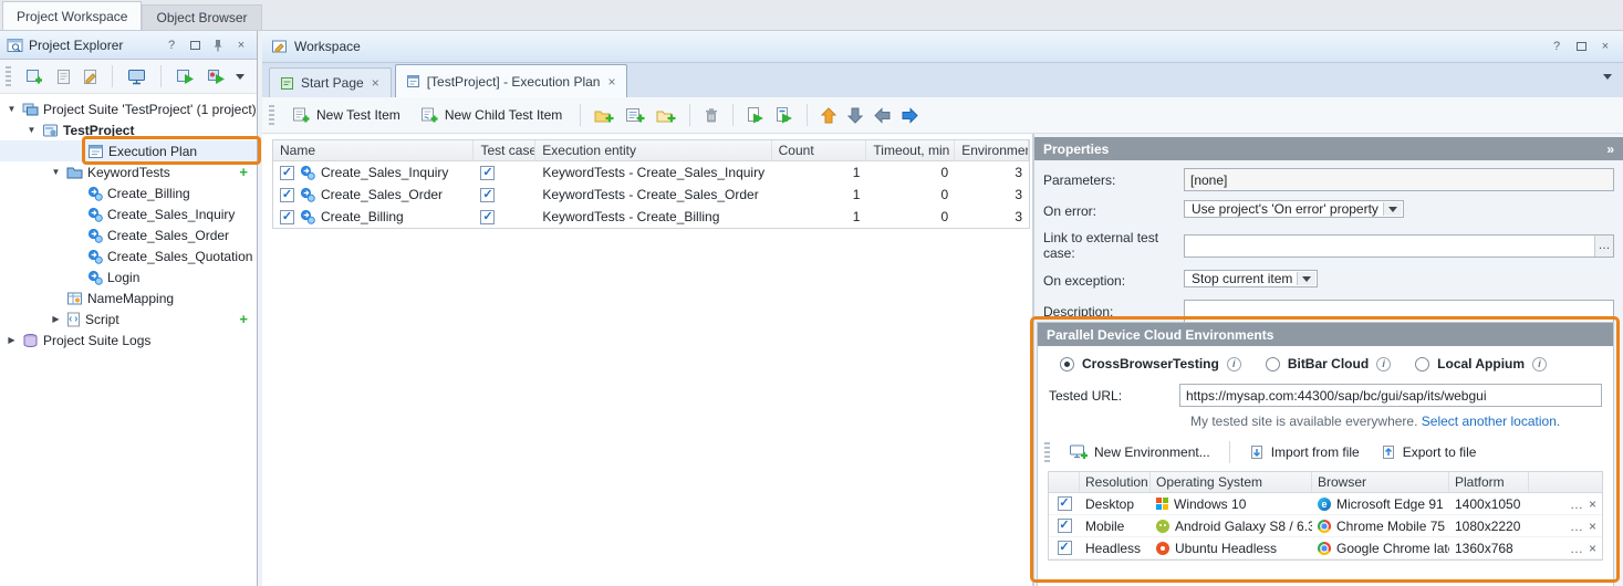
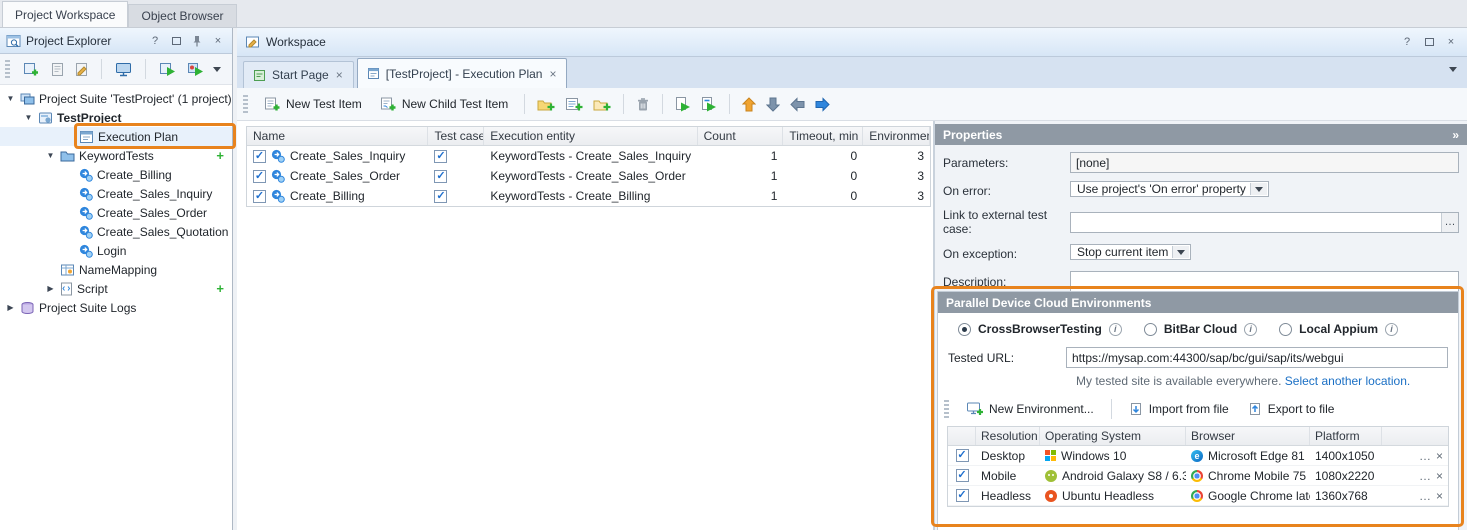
  Project Workspace
  Object Browser
  Project Explorer
  ?
  ×
  ▼
  Project Suite 'TestProject' (1 project)
  ▼
  TestProject
  Execution Plan
  ▼
  KeywordTests
  +
  Create_Billing
  Create_Sales_Inquiry
  Create_Sales_Order
  Create_Sales_Quotation
  Login
  NameMapping
  ▶
  Script
  +
  ▶
  Project Suite Logs
  Workspace
  ?
  ×
  Start Page
  ×
  [TestProject] - Execution Plan
  ×
  New Test Item
  New Child Test Item
  Name
  Test case
  Execution entity
  Count
  Timeout, min
  Environmen
  ✓
  Create_Sales_Inquiry
  ✓
  KeywordTests - Create_Sales_Inquiry
  1
  0
  3
  ✓
  Create_Sales_Order
  ✓
  KeywordTests - Create_Sales_Order
  1
  0
  3
  ✓
  Create_Billing
  ✓
  KeywordTests - Create_Billing
  1
  0
  3
  Properties
  »
  Parameters:
  [none]
  On error:
  Use project's 'On error' property
  Link to external test case:
  …
  On exception:
  Stop current item
  Description:
  Parallel Device Cloud Environments
  CrossBrowserTesting
  i
  BitBar Cloud
  i
  Local Appium
  i
  Tested URL:
  https://mysap.com:44300/sap/bc/gui/sap/its/webgui
  My tested site is available everywhere. Select another location.
  New Environment...
  Import from file
  Export to file
  Resolution
  Operating System
  Browser
  Platform
  ✓
  Desktop
  Windows 10
  e
- Microsoft Edge 91
+ Microsoft Edge 81
  1400x1050
  …
  ×
  ✓
  Mobile
  Android Galaxy S8 / 6.3
  Chrome Mobile 75
  1080x2220
  …
  ×
  ✓
  Headless
  Ubuntu Headless
  Google Chrome lat
  1360x768
  …
  ×
